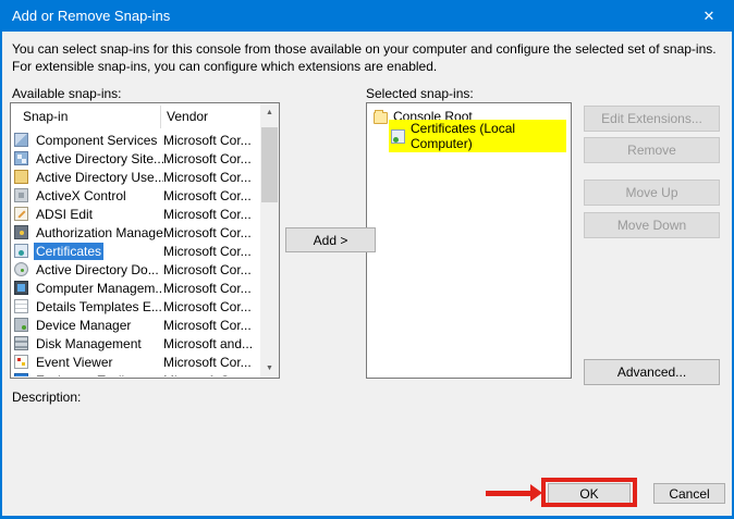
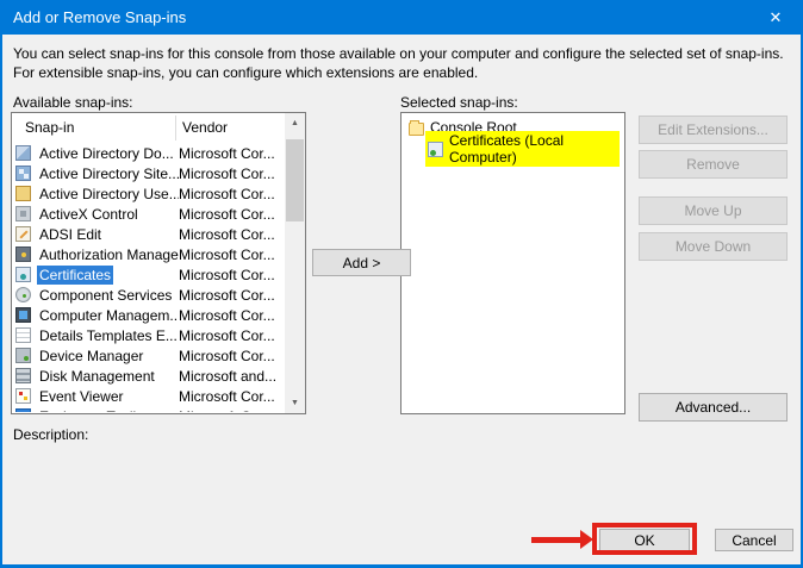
  Add or Remove Snap-ins
  ✕
  You can select snap-ins for this console from those available on your computer and configure the selected set of snap-ins. For extensible snap-ins, you can configure which extensions are enabled.
  Available snap-ins:
  Snap-in
  Vendor
- Component Services
+ Active Directory Do...
  Microsoft Cor...
  Active Directory Site...
  Microsoft Cor...
  Active Directory Use..
  Microsoft Cor...
  ActiveX Control
  Microsoft Cor...
  ADSI Edit
  Microsoft Cor...
  Authorization Manage
  Microsoft Cor...
  Certificates
  Microsoft Cor...
- Active Directory Do...
+ Component Services
  Microsoft Cor...
  Computer Managem..
  Microsoft Cor...
  Details Templates E...
  Microsoft Cor...
  Device Manager
  Microsoft Cor...
  Disk Management
  Microsoft and...
  Event Viewer
  Microsoft Cor...
  Selected snap-ins:
  Console Root
  Certificates (Local Computer)
  Add >
  Edit Extensions...
  Remove
  Move Up
  Move Down
  Advanced...
  Description:
  OK
  Cancel
